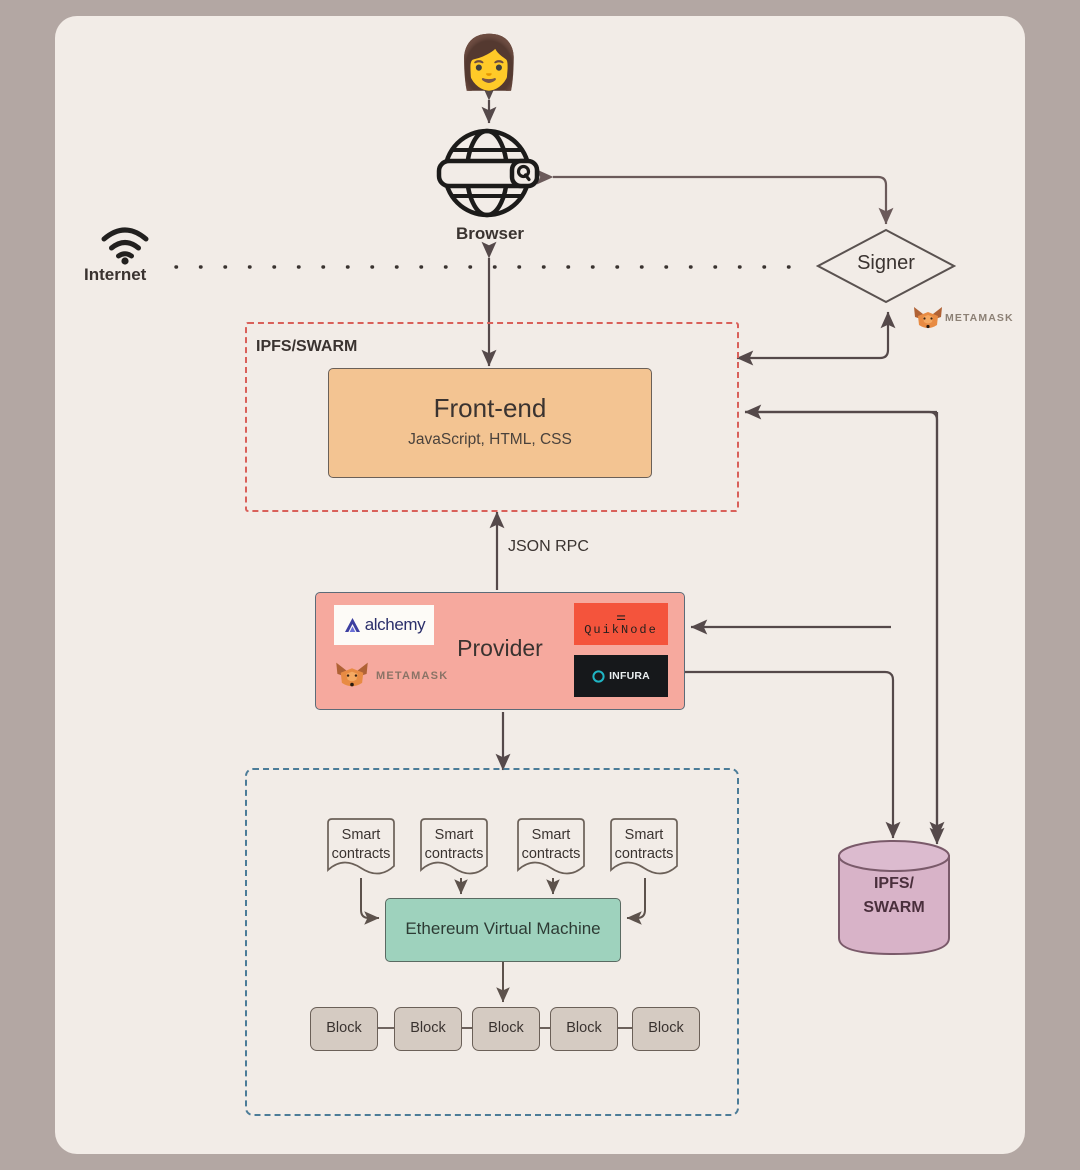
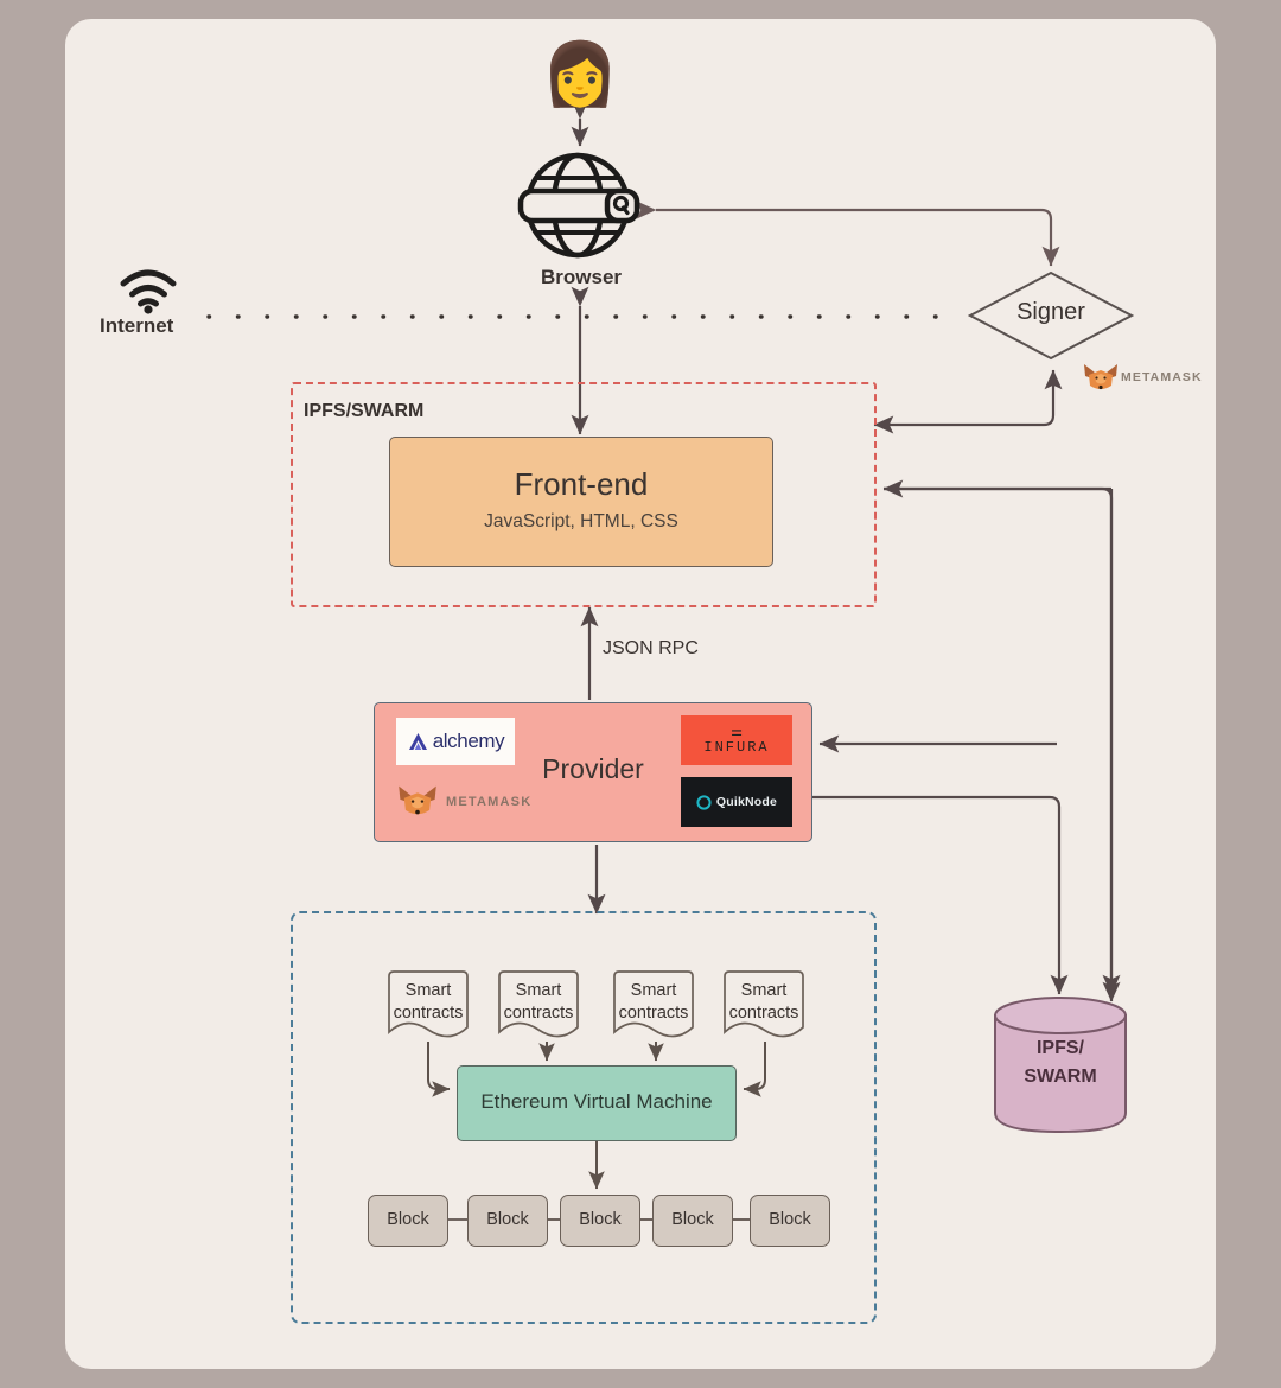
  👩
  Browser
  Internet
  Signer
  METAMASK
  IPFS/SWARM
  Front-end
  JavaScript, HTML, CSS
  JSON RPC
  Provider
  alchemy
  ⚌
- QuikNode
+ INFURA
  METAMASK
- INFURA
+ QuikNode
  Smart
  contracts
  Smart
  contracts
  Smart
  contracts
  Smart
  contracts
  Ethereum Virtual Machine
  Block
  Block
  Block
  Block
  Block
  IPFS/
  SWARM
